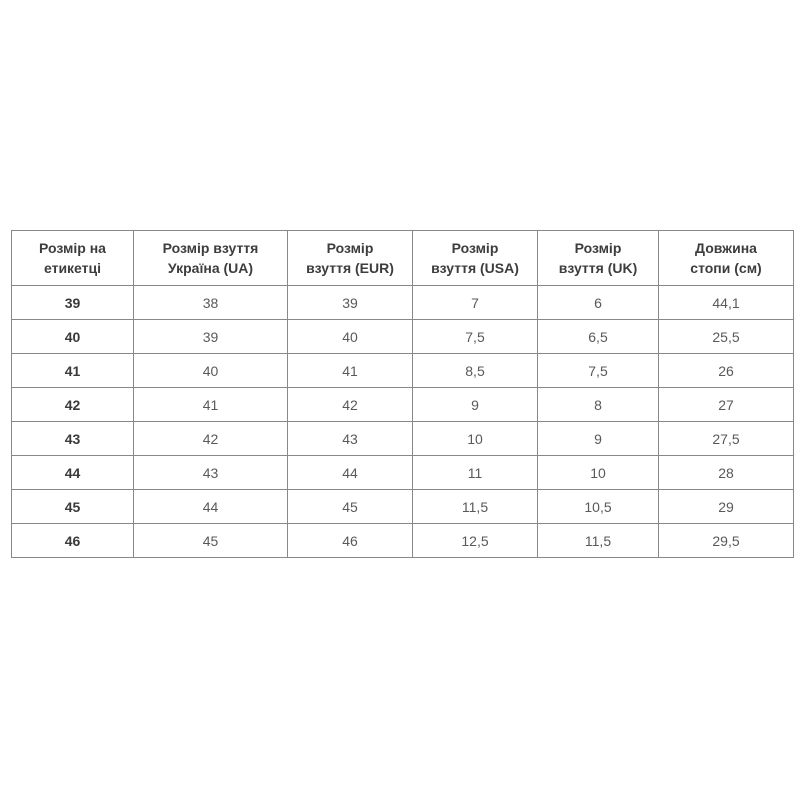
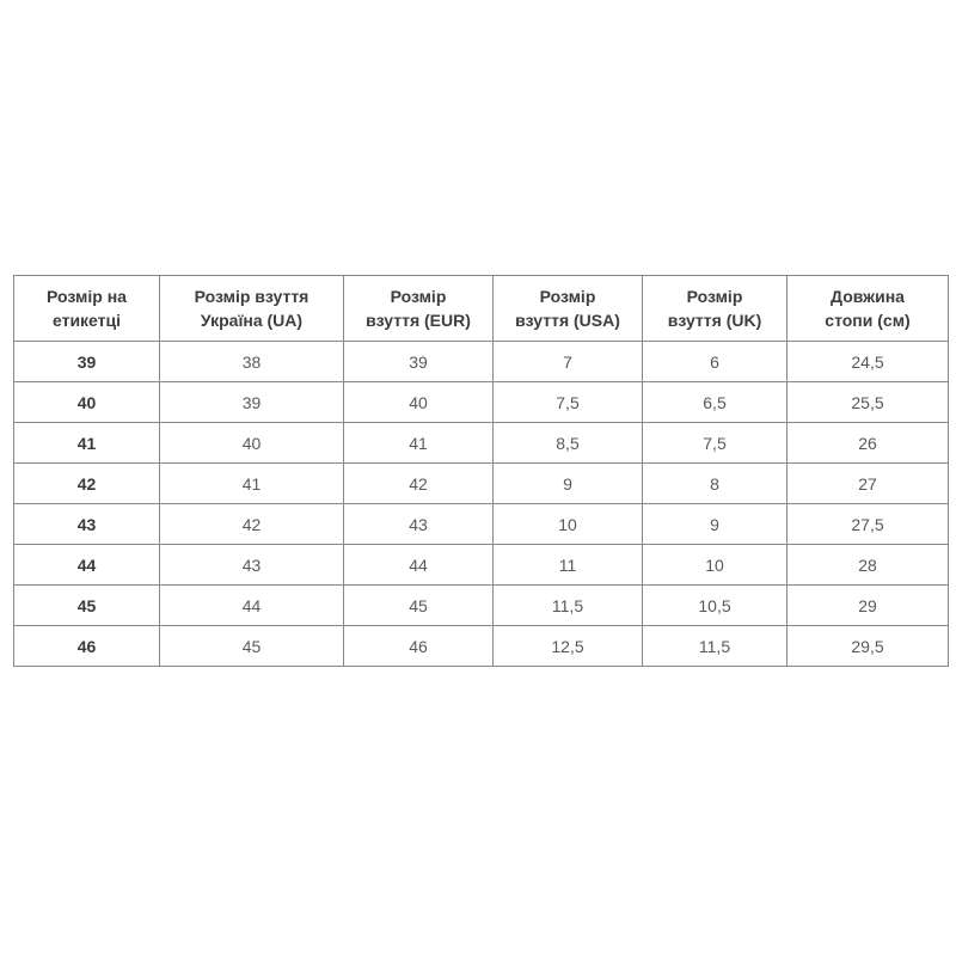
  Розмір на етикетці	Розмір взуття Україна (UA)	Розмір взуття (EUR)	Розмір взуття (USA)	Розмір взуття (UK)	Довжина стопи (см)
- 39	38	39	7	6	44,1
+ 39	38	39	7	6	24,5
  40	39	40	7,5	6,5	25,5
  41	40	41	8,5	7,5	26
  42	41	42	9	8	27
  43	42	43	10	9	27,5
  44	43	44	11	10	28
  45	44	45	11,5	10,5	29
  46	45	46	12,5	11,5	29,5
